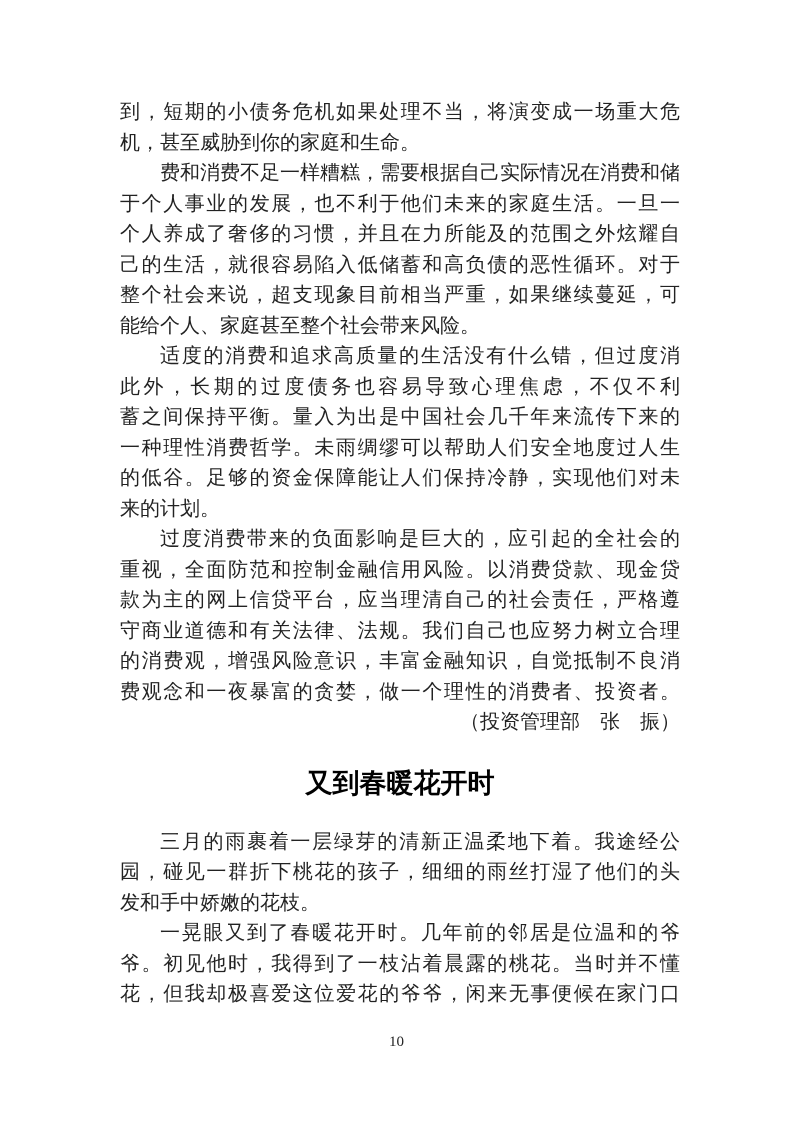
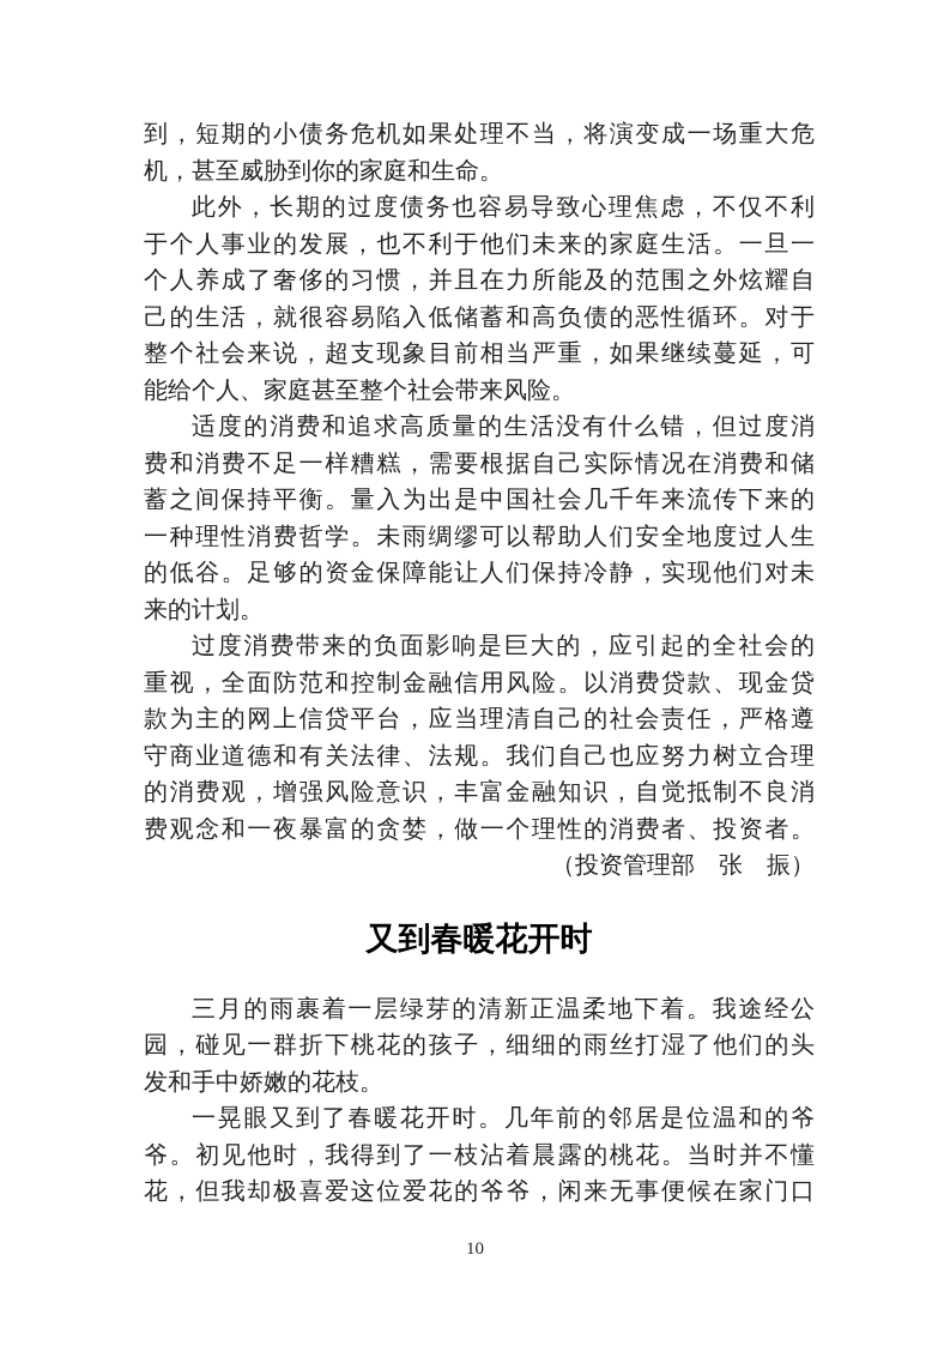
  到，短期的小债务危机如果处理不当，将演变成一场重大危
  机，甚至威胁到你的家庭和生命。
- 费和消费不足一样糟糕，需要根据自己实际情况在消费和储
+ 此外，长期的过度债务也容易导致心理焦虑，不仅不利
  于个人事业的发展，也不利于他们未来的家庭生活。一旦一
  个人养成了奢侈的习惯，并且在力所能及的范围之外炫耀自
  己的生活，就很容易陷入低储蓄和高负债的恶性循环。对于
  整个社会来说，超支现象目前相当严重，如果继续蔓延，可
  能给个人、家庭甚至整个社会带来风险。
  适度的消费和追求高质量的生活没有什么错，但过度消
- 此外，长期的过度债务也容易导致心理焦虑，不仅不利
+ 费和消费不足一样糟糕，需要根据自己实际情况在消费和储
  蓄之间保持平衡。量入为出是中国社会几千年来流传下来的
  一种理性消费哲学。未雨绸缪可以帮助人们安全地度过人生
  的低谷。足够的资金保障能让人们保持冷静，实现他们对未
  来的计划。
  过度消费带来的负面影响是巨大的，应引起的全社会的
  重视，全面防范和控制金融信用风险。以消费贷款、现金贷
  款为主的网上信贷平台，应当理清自己的社会责任，严格遵
  守商业道德和有关法律、法规。我们自己也应努力树立合理
  的消费观，增强风险意识，丰富金融知识，自觉抵制不良消
  费观念和一夜暴富的贪婪，做一个理性的消费者、投资者。
  （投资管理部 张 振）
  又到春暖花开时
  三月的雨裹着一层绿芽的清新正温柔地下着。我途经公
  园，碰见一群折下桃花的孩子，细细的雨丝打湿了他们的头
  发和手中娇嫩的花枝。
  一晃眼又到了春暖花开时。几年前的邻居是位温和的爷
  爷。初见他时，我得到了一枝沾着晨露的桃花。当时并不懂
  花，但我却极喜爱这位爱花的爷爷，闲来无事便候在家门口
  10
